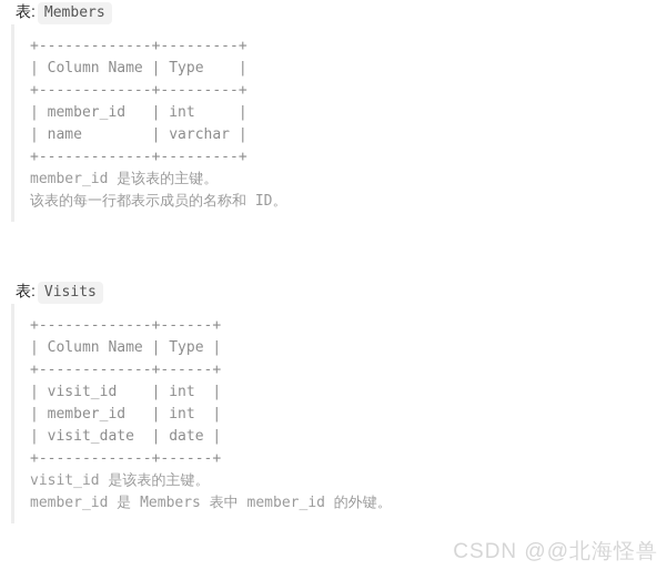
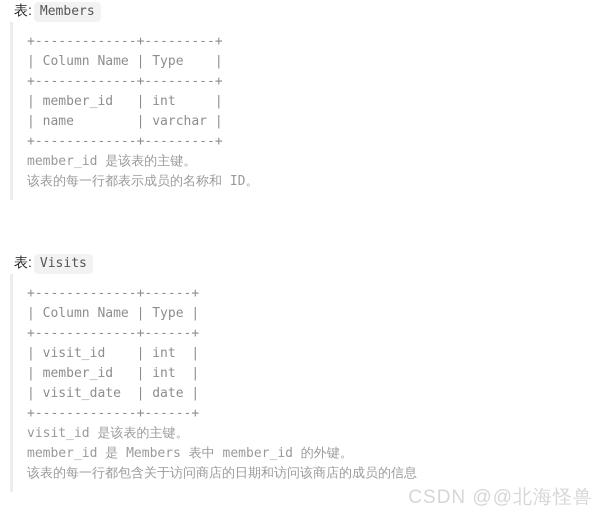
  表: Members
  +-------------+---------+
  | Column Name | Type |
  +-------------+---------+
  | member_id | int |
  | name | varchar |
  +-------------+---------+
  member_id 是该表的主键。
  该表的每一行都表示成员的名称和 ID。
  表: Visits
  +-------------+------+
  | Column Name | Type |
  +-------------+------+
  | visit_id | int |
  | member_id | int |
  | visit_date | date |
  +-------------+------+
  visit_id 是该表的主键。
  member_id 是 Members 表中 member_id 的外键。
+ 该表的每一行都包含关于访问商店的日期和访问该商店的成员的信息
  CSDN @@北海怪兽
